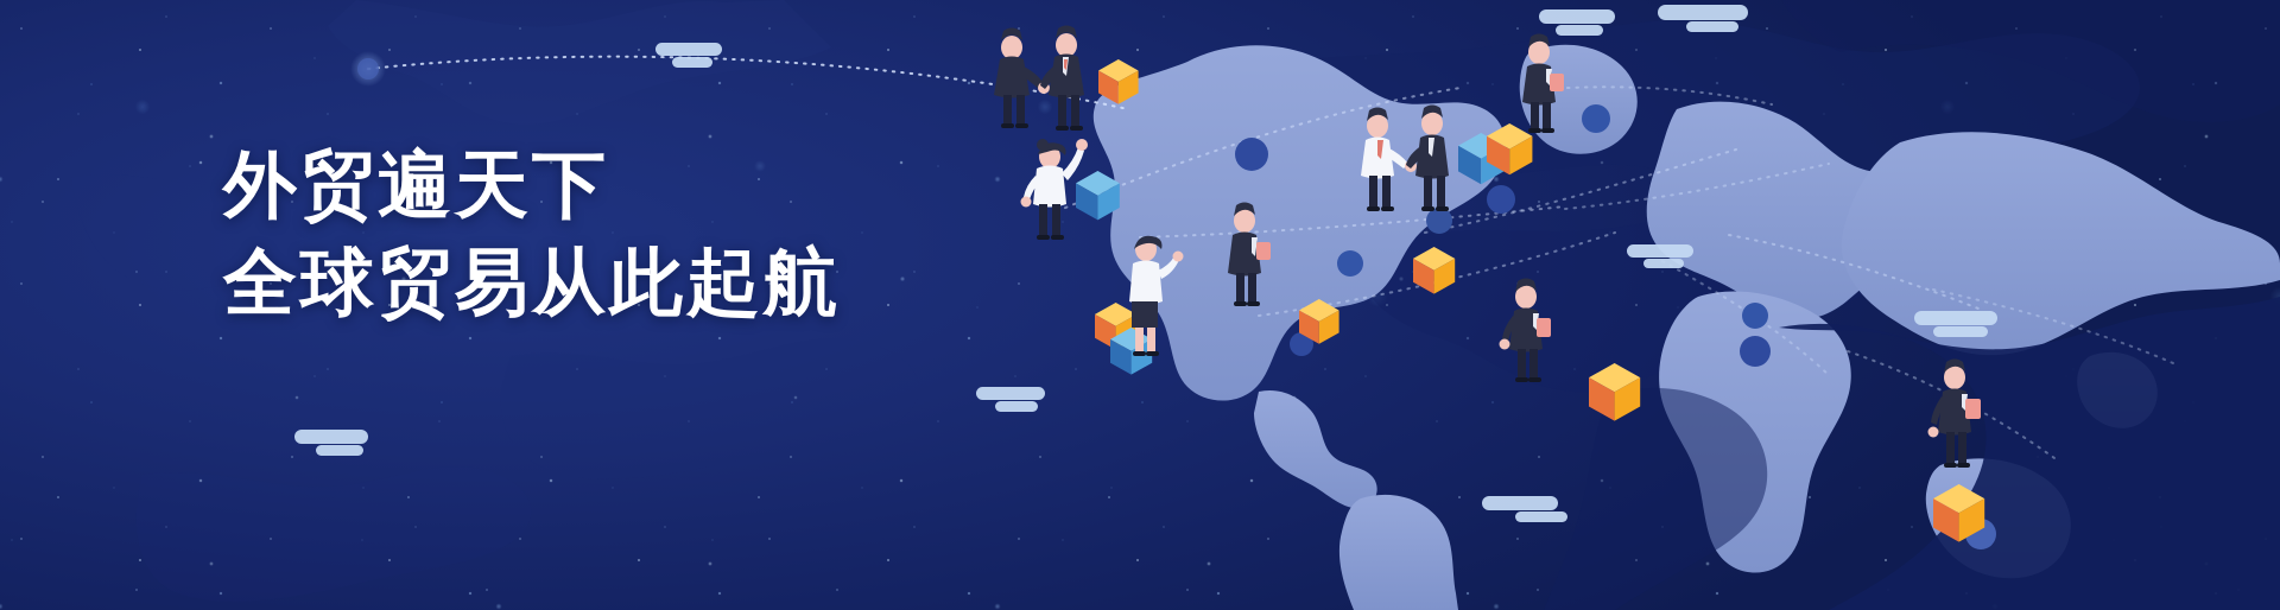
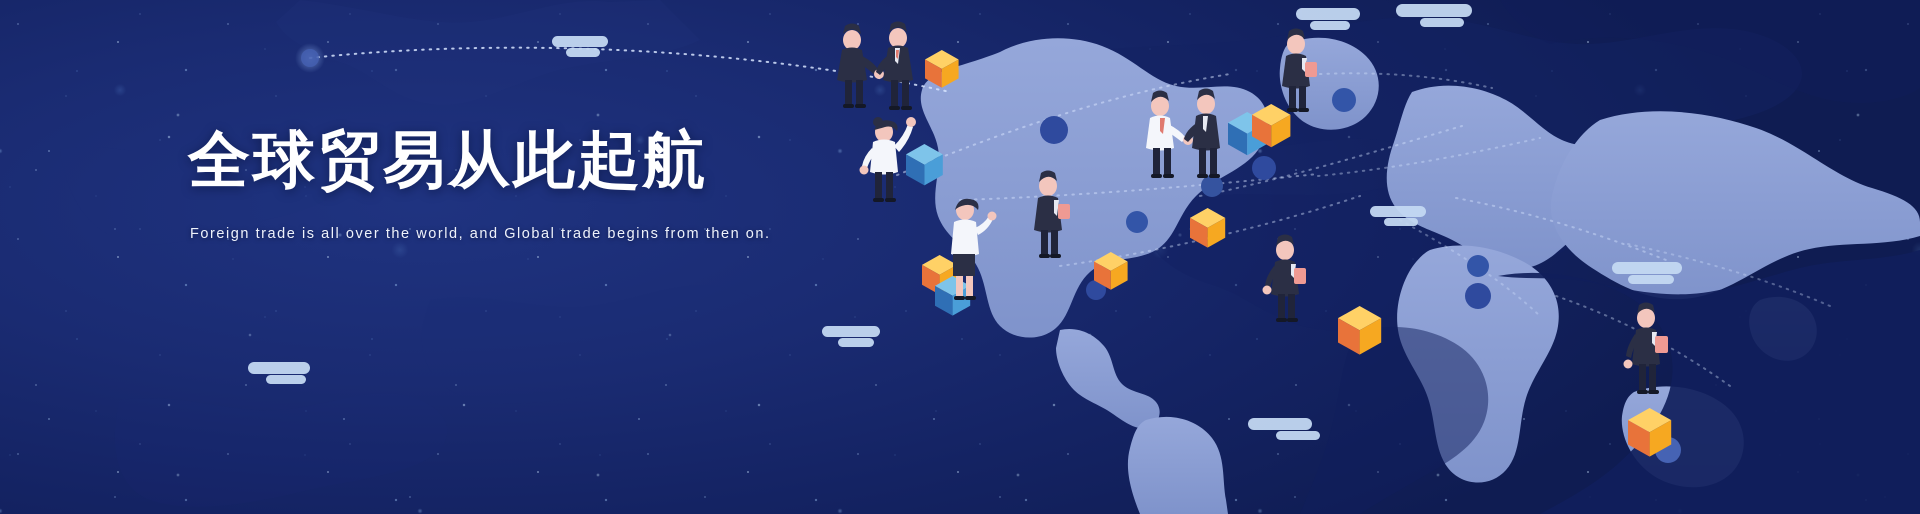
- 外贸遍天下
  全球贸易从此起航
+ Foreign trade is all over the world, and Global trade begins from then on.
